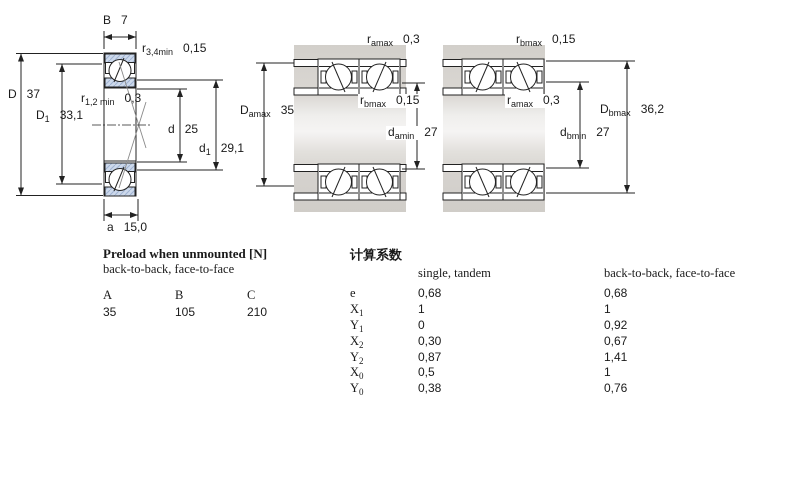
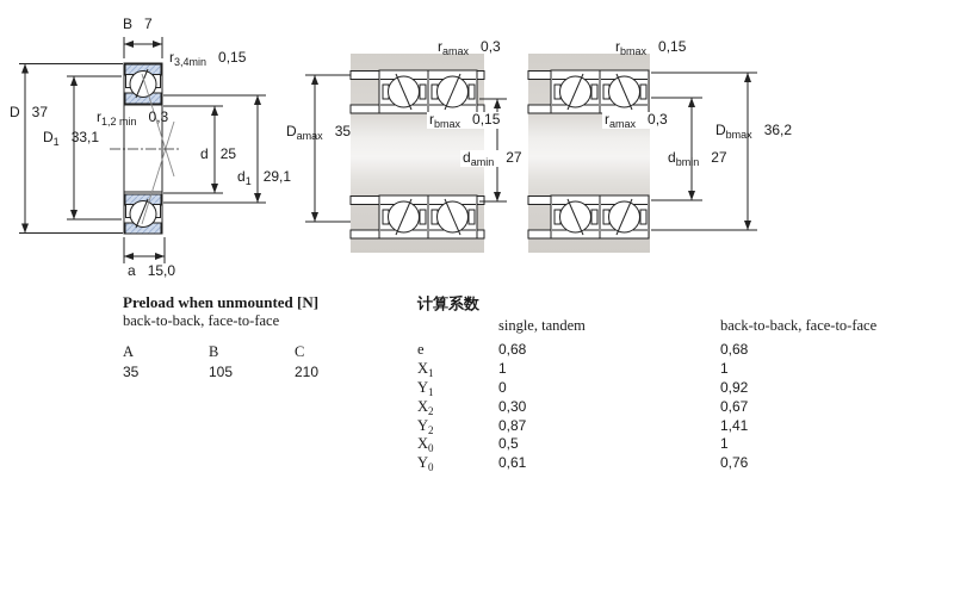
  B 7
  r3,4min 0,15
  D 37
  D1 33,1
  r1,2 min 0,3
  d 25
  d1 29,1
  a 15,0
  ramax 0,3
  rbmax 0,15
  Damax 35
  damin 27
  rbmax 0,15
  ramax 0,3
  Dbmax 36,2
  dbmin 27
  Preload when unmounted [N]
  back-to-back, face-to-face
  A
  B
  C
  35
  105
  210
  计算系数
  single, tandem
  back-to-back, face-to-face
  e
  0,68
  0,68
  X1
  1
  1
  Y1
  0
  0,92
  X2
  0,30
  0,67
  Y2
  0,87
  1,41
  X0
  0,5
  1
  Y0
- 0,38
+ 0,61
  0,76
